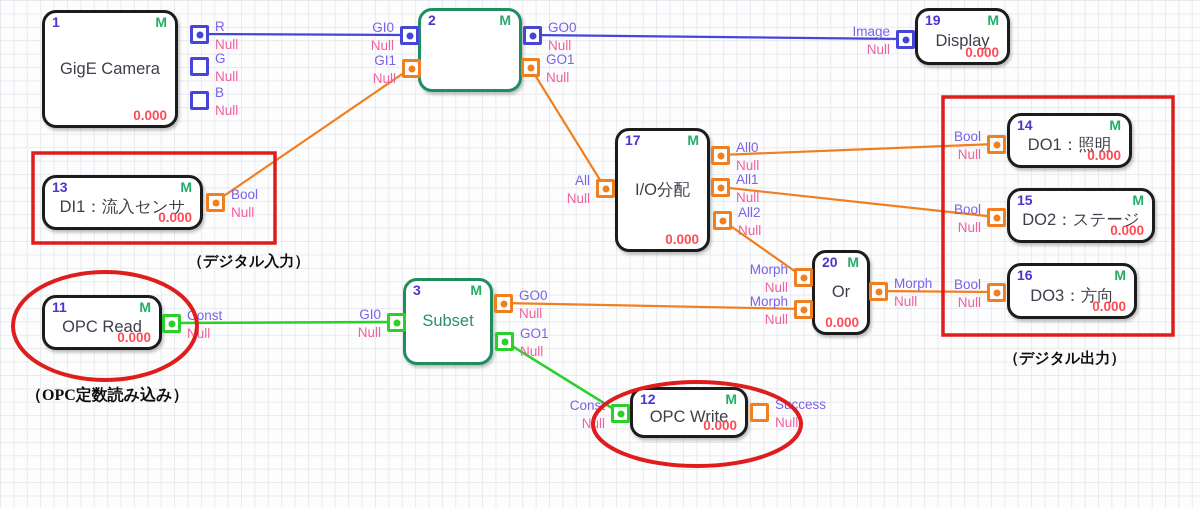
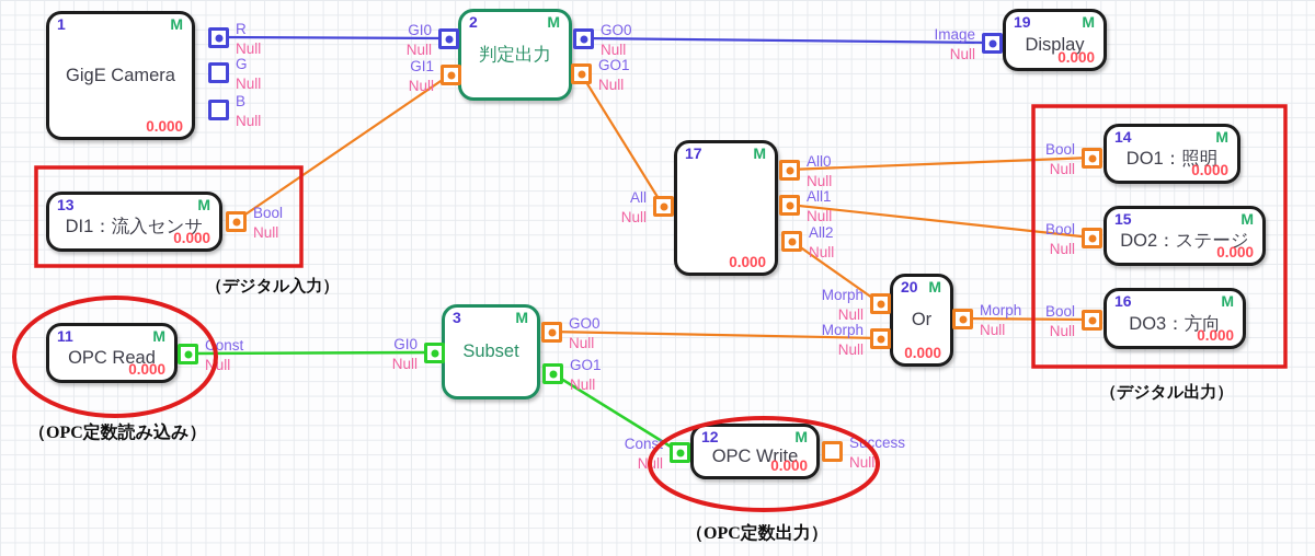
  1
  M
  GigE Camera
  0.000
  R
  Null
  G
  Null
  B
  Null
  2
  M
+ 判定出力
  GI0
  Null
  GI1
  Null
  GO0
  Null
  GO1
  Null
  19
  M
  Display
  0.000
  Image
  Null
  13
  M
  DI1：流入センサ
  0.000
  Bool
  Null
  17
  M
- I/O分配
  0.000
  All
  Null
  All0
  Null
  All1
  Null
  All2
  Null
  14
  M
  DO1：照明
  0.000
  Bool
  Null
  15
  M
  DO2：ステージ
  0.000
  Bool
  Null
  16
  M
  DO3：方向
  0.000
  Bool
  Null
  20
  M
  Or
  0.000
  Morph
  Null
  Morph
  Null
  Morph
  Null
  11
  M
  OPC Read
  0.000
  Const
  Null
  3
  M
  Subset
  GI0
  Null
  GO0
  Null
  GO1
  Null
  12
  M
  OPC Write
  0.000
  Cons
  Null
  Sccess
  Null
  （デジタル入力）
  （デジタル出力）
  （OPC定数読み込み）
+ （OPC定数出力）
